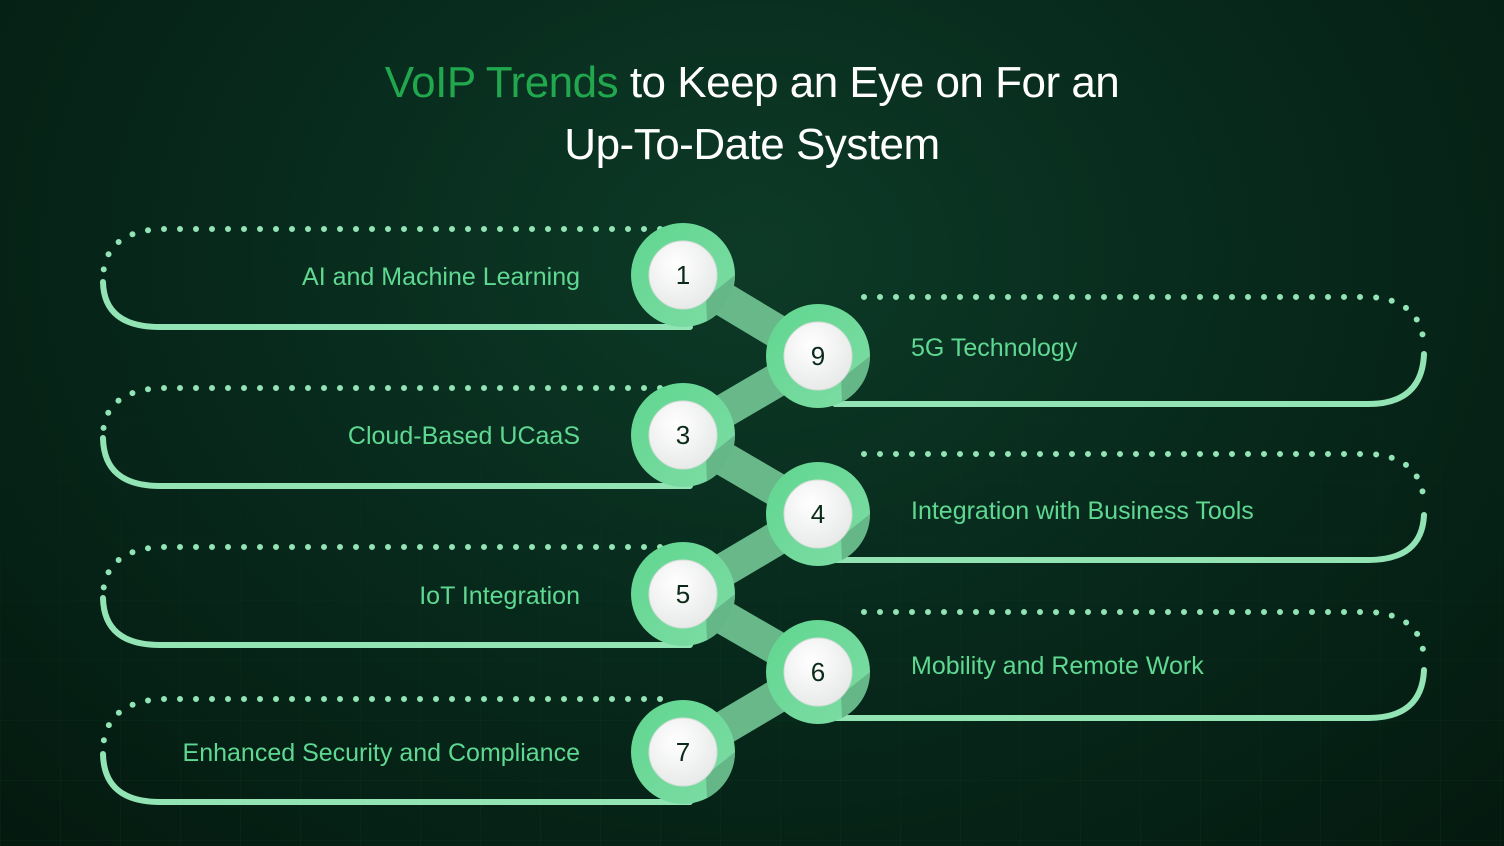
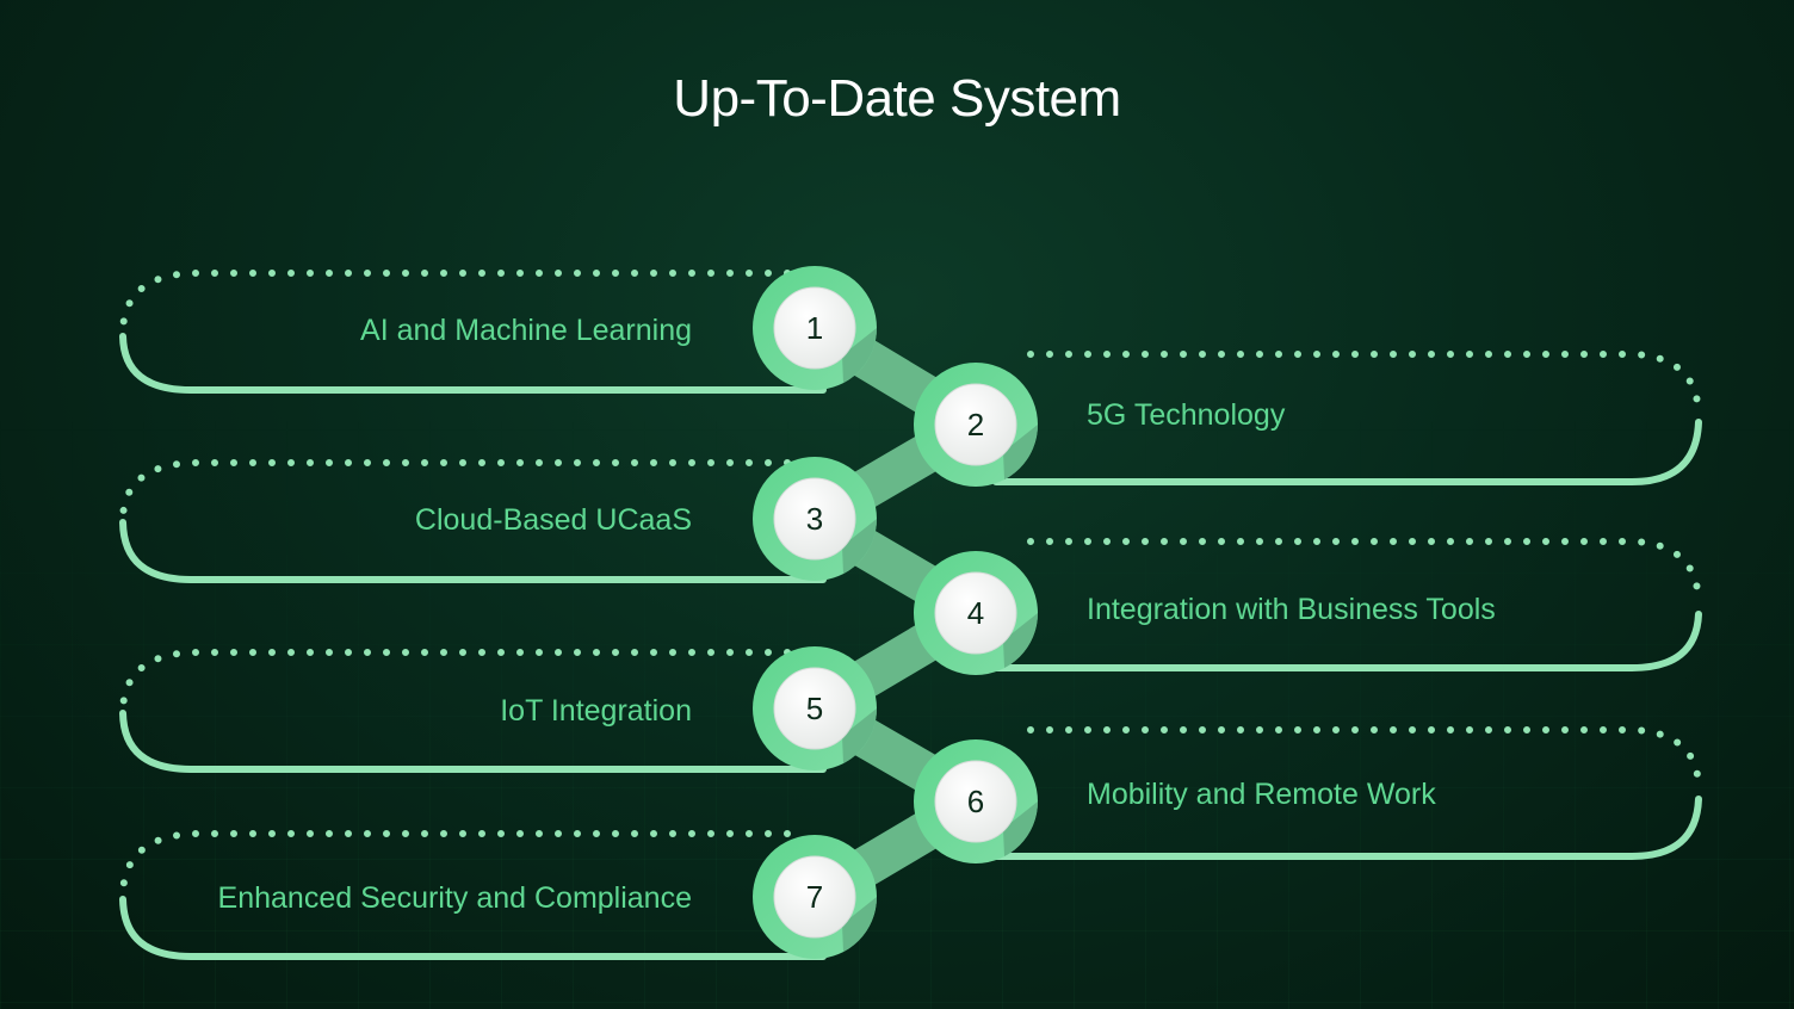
- VoIP Trends to Keep an Eye on For an
  Up-To-Date System
  1
- 9
+ 2
  3
  4
  5
  6
  7
  AI and Machine Learning
  5G Technology
  Cloud-Based UCaaS
  Integration with Business Tools
  IoT Integration
  Mobility and Remote Work
  Enhanced Security and Compliance
